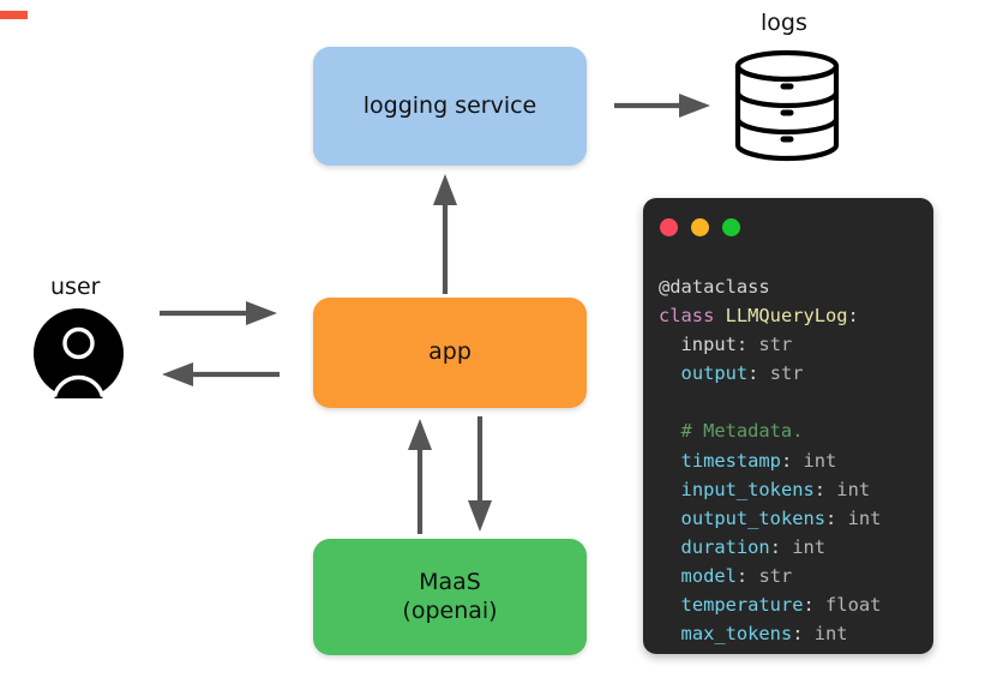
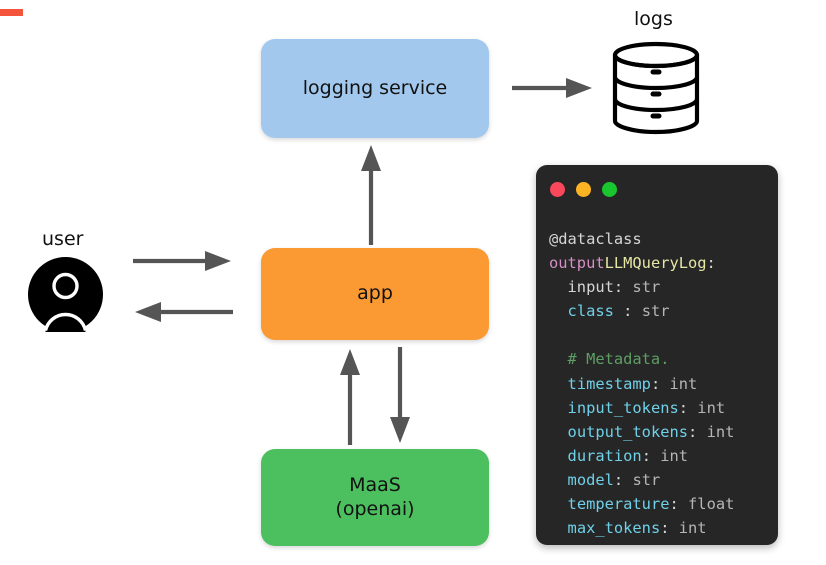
  logging service
  app
  MaaS
  (openai)
  user
  logs
  @dataclass
- class LLMQueryLog:
+ outputLLMQueryLog:
  input: str
- output: str
+ class : str
  # Metadata.
  timestamp: int
  input_tokens: int
  output_tokens: int
  duration: int
  model: str
  temperature: float
  max_tokens: int
